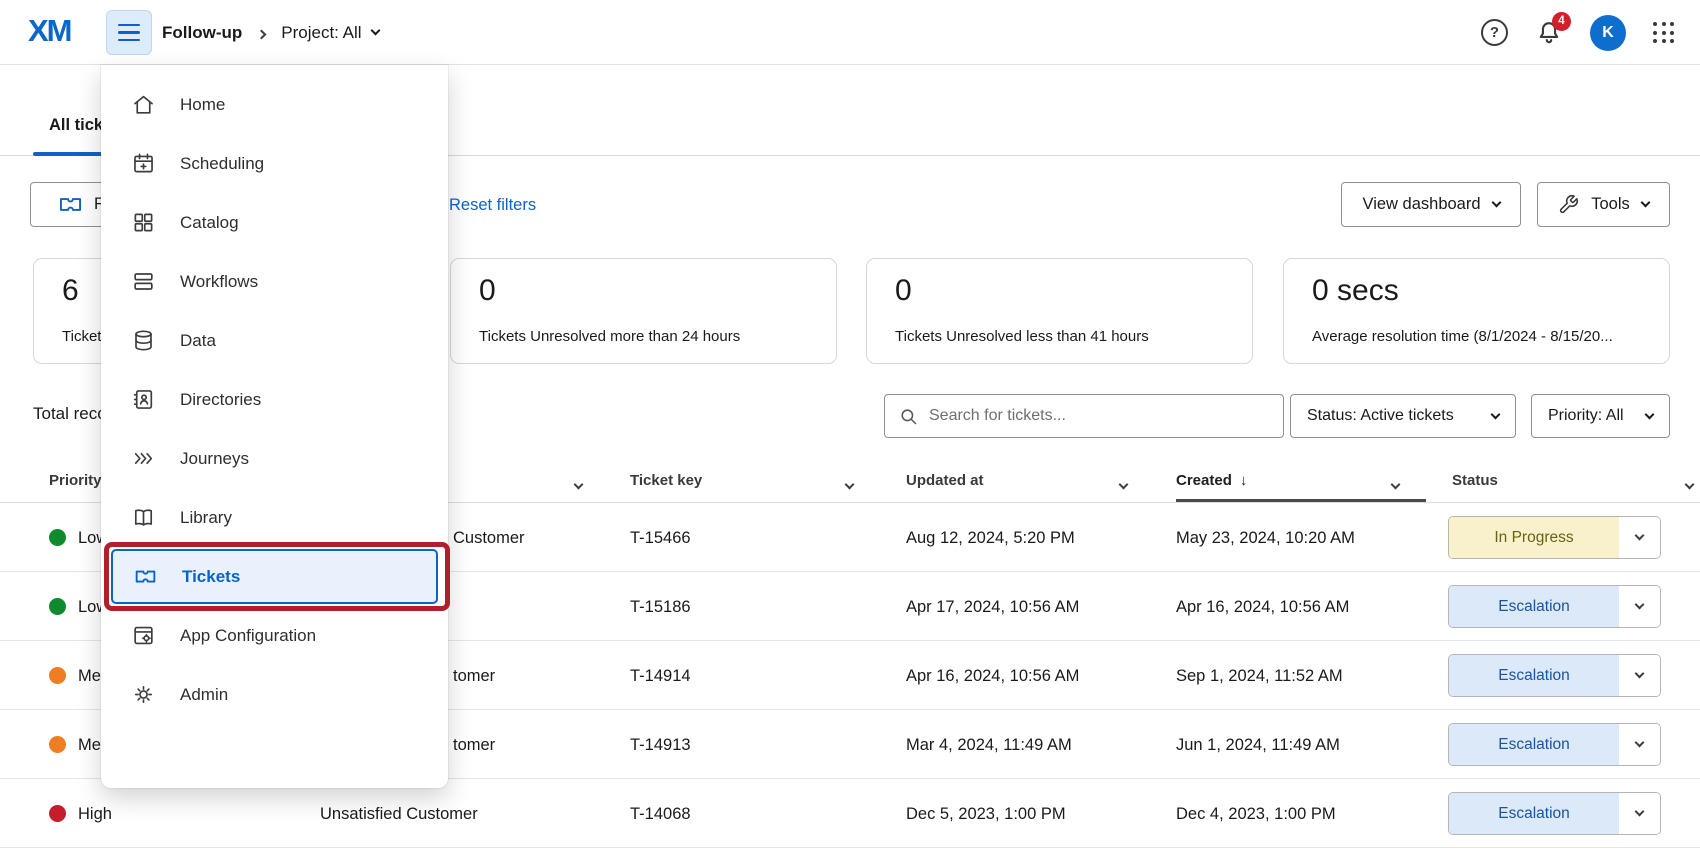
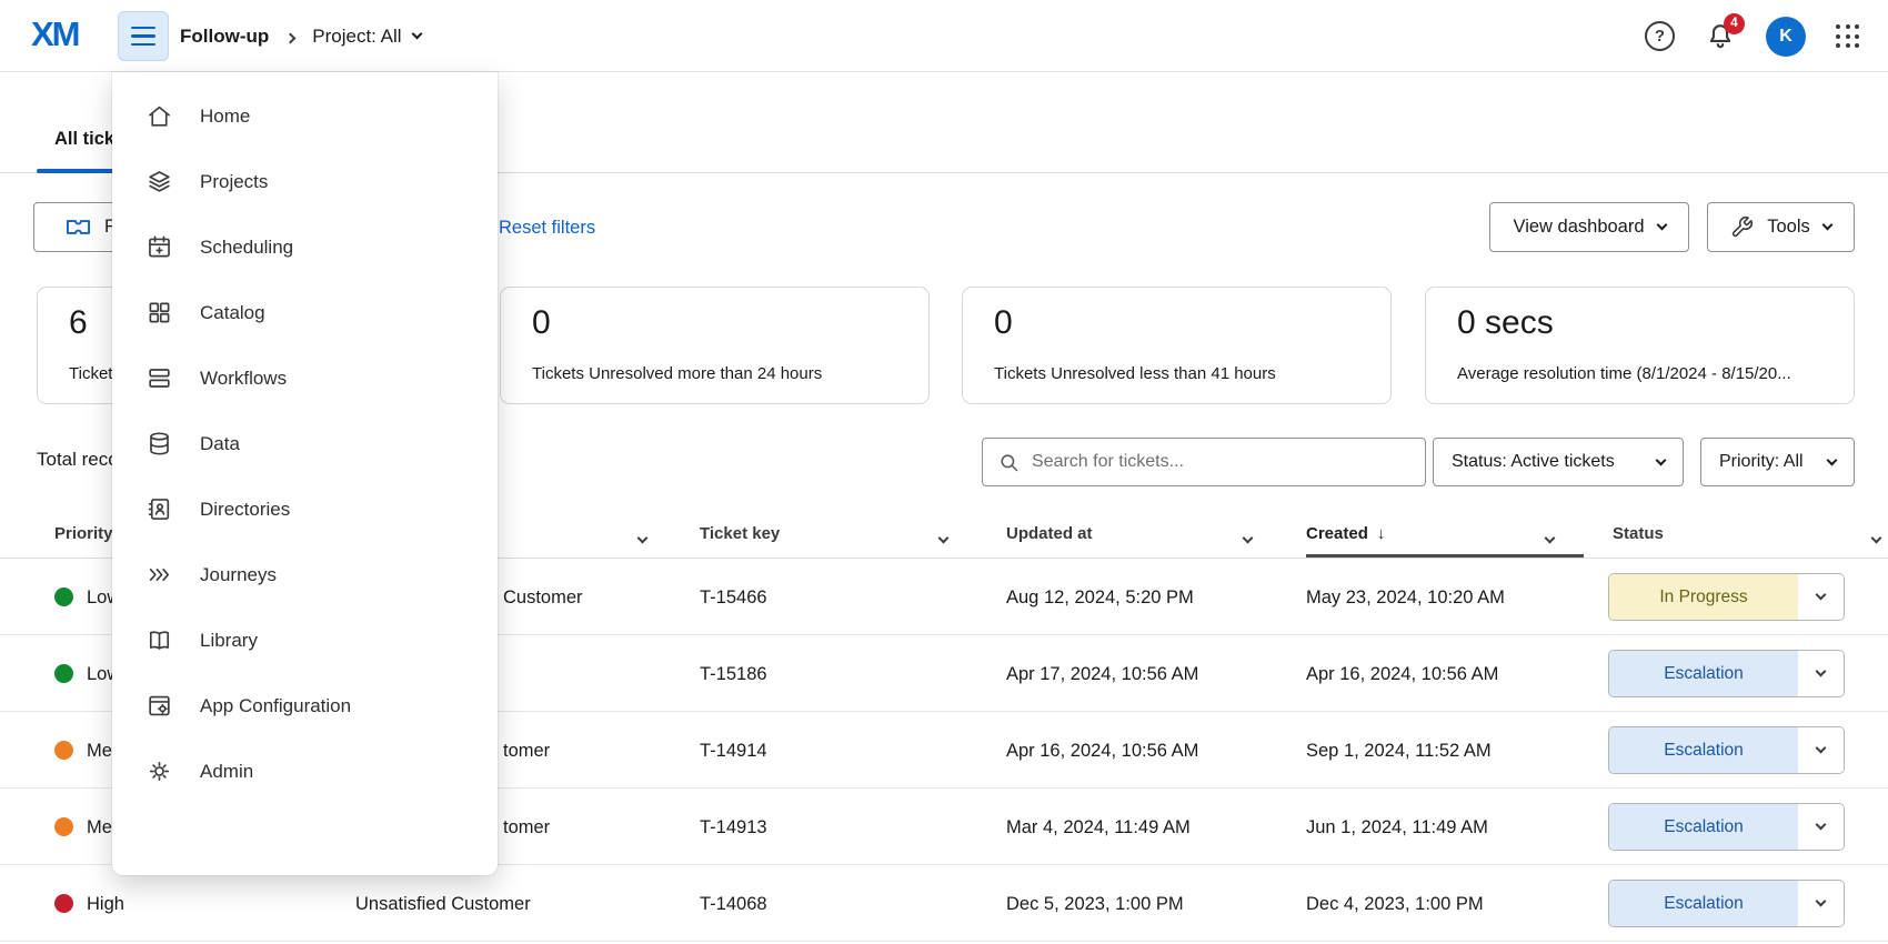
  XM
  Follow-up
  Project: All
  ?
  4
  K
  All tick
  F
  Reset filters
  View dashboard
  Tools
  6
  Ticket
  0
  Tickets Unresolved more than 24 hours
  0
  Tickets Unresolved less than 41 hours
  0 secs
  Average resolution time (8/1/2024 - 8/15/20...
  Search for tickets...
  Status: Active tickets
  Priority: All
  Priority
  Ticket key
  Updated at
  Created ↓
  Status
  Customer
  T-15466
  Aug 12, 2024, 5:20 PM
  May 23, 2024, 10:20 AM
  In Progress
  T-15186
  Apr 17, 2024, 10:56 AM
  Apr 16, 2024, 10:56 AM
  Escalation
  tomer
  T-14914
  Apr 16, 2024, 10:56 AM
  Sep 1, 2024, 11:52 AM
  Escalation
  tomer
  T-14913
  Mar 4, 2024, 11:49 AM
  Jun 1, 2024, 11:49 AM
  Escalation
  High
  Unsatisfied Customer
  T-14068
  Dec 5, 2023, 1:00 PM
  Dec 4, 2023, 1:00 PM
  Escalation
  Home
+ Projects
  Scheduling
  Catalog
  Workflows
  Data
  Directories
  Journeys
  Library
- Tickets
  App Configuration
  Admin
